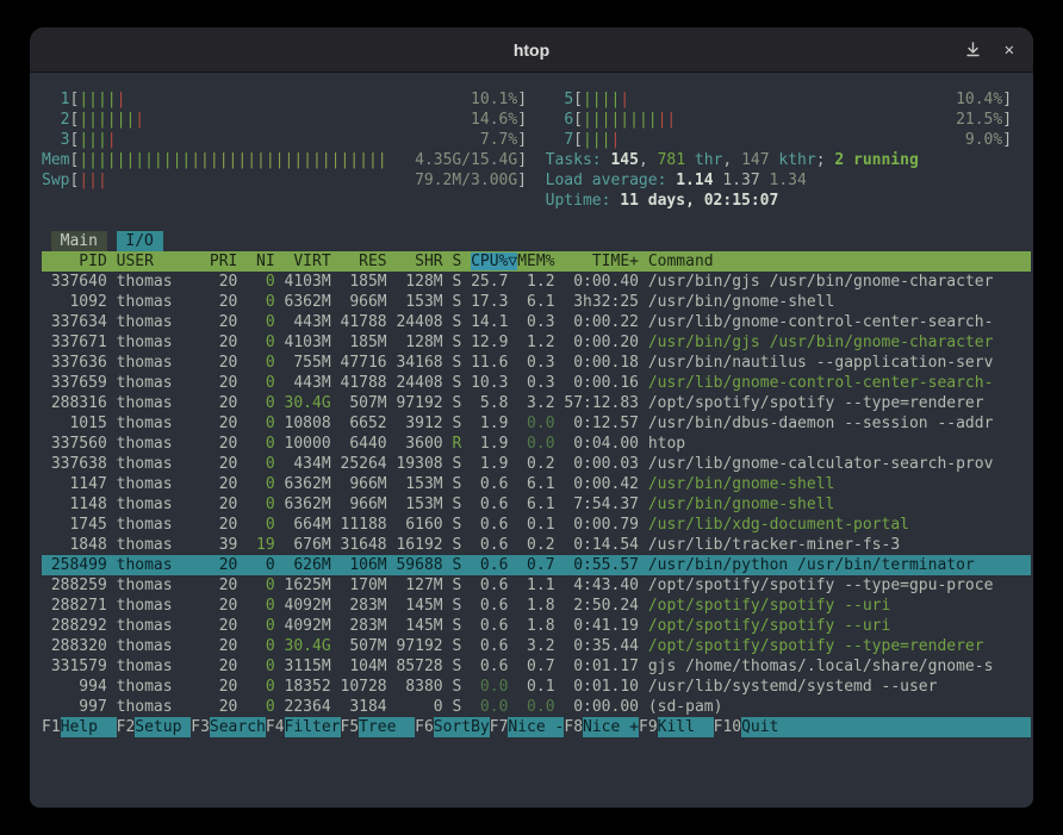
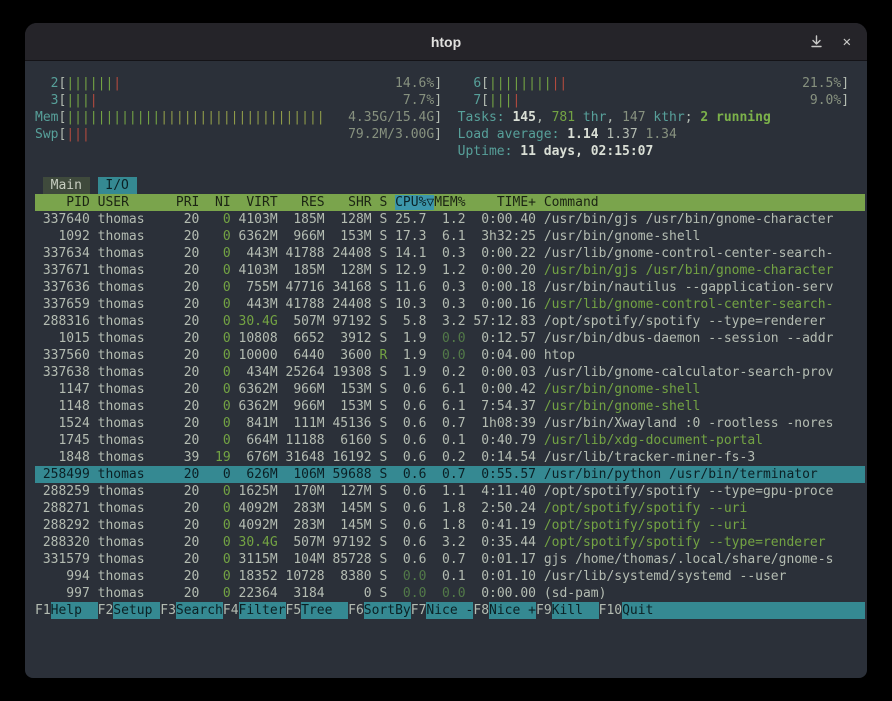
  htop
  ✕
- 1[||||| 10.1%] 5[||||| 10.4%]
  2[||||||| 14.6%] 6[|||||||||| 21.5%]
  3[|||| 7.7%] 7[|||| 9.0%]
  Mem[||||||||||||||||||||||||||||||||| 4.35G/15.4G] Tasks: 145, 781 thr, 147 kthr; 2 running
  Swp[||| 79.2M/3.00G] Load average: 1.14 1.37 1.34
  Uptime: 11 days, 02:15:07
  Main I/O
  PID USER PRI NI VIRT RES SHR S CPU%▽MEM% TIME+ Command
  337640 thomas 20 0 4103M 185M 128M S 25.7 1.2 0:00.40 /usr/bin/gjs /usr/bin/gnome-character
  1092 thomas 20 0 6362M 966M 153M S 17.3 6.1 3h32:25 /usr/bin/gnome-shell
  337634 thomas 20 0 443M 41788 24408 S 14.1 0.3 0:00.22 /usr/lib/gnome-control-center-search-
  337671 thomas 20 0 4103M 185M 128M S 12.9 1.2 0:00.20 /usr/bin/gjs /usr/bin/gnome-character
  337636 thomas 20 0 755M 47716 34168 S 11.6 0.3 0:00.18 /usr/bin/nautilus --gapplication-serv
  337659 thomas 20 0 443M 41788 24408 S 10.3 0.3 0:00.16 /usr/lib/gnome-control-center-search-
  288316 thomas 20 0 30.4G 507M 97192 S 5.8 3.2 57:12.83 /opt/spotify/spotify --type=renderer
  1015 thomas 20 0 10808 6652 3912 S 1.9 0.0 0:12.57 /usr/bin/dbus-daemon --session --addr
  337560 thomas 20 0 10000 6440 3600 R 1.9 0.0 0:04.00 htop
  337638 thomas 20 0 434M 25264 19308 S 1.9 0.2 0:00.03 /usr/lib/gnome-calculator-search-prov
  1147 thomas 20 0 6362M 966M 153M S 0.6 6.1 0:00.42 /usr/bin/gnome-shell
  1148 thomas 20 0 6362M 966M 153M S 0.6 6.1 7:54.37 /usr/bin/gnome-shell
+ 1524 thomas 20 0 841M 111M 45136 S 0.6 0.7 1h08:39 /usr/bin/Xwayland :0 -rootless -nores
- 1745 thomas 20 0 664M 11188 6160 S 0.6 0.1 0:00.79 /usr/lib/xdg-document-portal
+ 1745 thomas 20 0 664M 11188 6160 S 0.6 0.1 0:40.79 /usr/lib/xdg-document-portal
  1848 thomas 39 19 676M 31648 16192 S 0.6 0.2 0:14.54 /usr/lib/tracker-miner-fs-3
  258499 thomas 20 0 626M 106M 59688 S 0.6 0.7 0:55.57 /usr/bin/python /usr/bin/terminator
- 288259 thomas 20 0 1625M 170M 127M S 0.6 1.1 4:43.40 /opt/spotify/spotify --type=gpu-proce
+ 288259 thomas 20 0 1625M 170M 127M S 0.6 1.1 4:11.40 /opt/spotify/spotify --type=gpu-proce
  288271 thomas 20 0 4092M 283M 145M S 0.6 1.8 2:50.24 /opt/spotify/spotify --uri
  288292 thomas 20 0 4092M 283M 145M S 0.6 1.8 0:41.19 /opt/spotify/spotify --uri
  288320 thomas 20 0 30.4G 507M 97192 S 0.6 3.2 0:35.44 /opt/spotify/spotify --type=renderer
  331579 thomas 20 0 3115M 104M 85728 S 0.6 0.7 0:01.17 gjs /home/thomas/.local/share/gnome-s
  994 thomas 20 0 18352 10728 8380 S 0.0 0.1 0:01.10 /usr/lib/systemd/systemd --user
  997 thomas 20 0 22364 3184 0 S 0.0 0.0 0:00.00 (sd-pam)
  F1
  Help
  F2
  Setup
  F3
  Search
  F4
  Filter
  F5
  Tree
  F6
  SortBy
  F7
  Nice -
  F8
  Nice +
  F9
  Kill
  F10
  Quit
